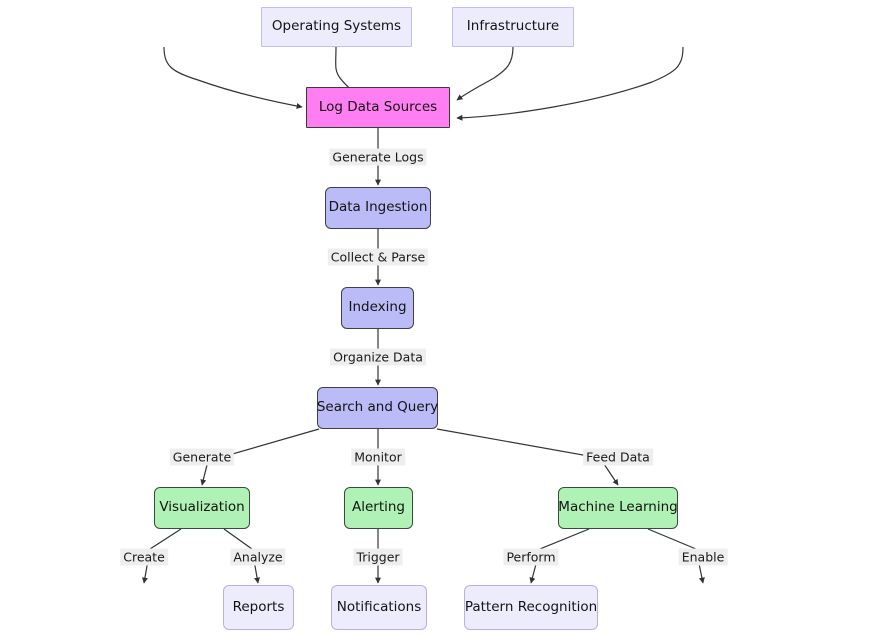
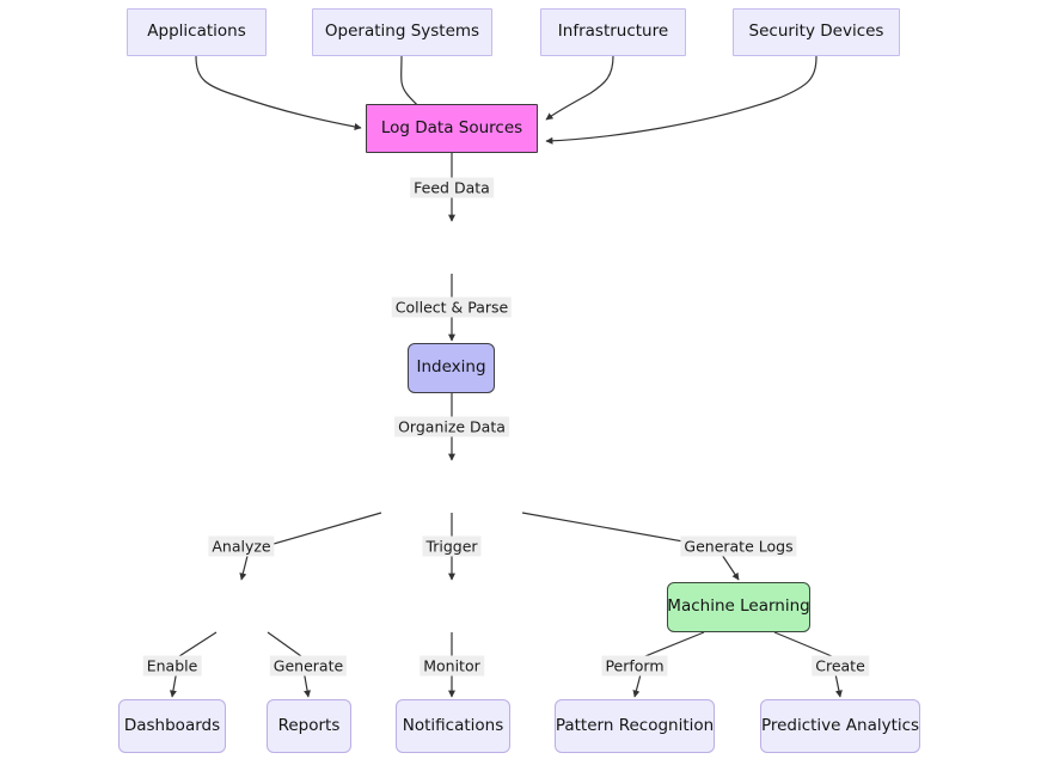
+ Applications
  Operating Systems
  Infrastructure
+ Security Devices
  Log Data Sources
- Data Ingestion
  Indexing
- Search and Query
- Visualization
- Alerting
  Machine Learning
+ Dashboards
  Reports
  Notifications
  Pattern Recognition
+ Predictive Analytics
- Generate Logs
+ Feed Data
  Collect & Parse
  Organize Data
- Generate
+ Analyze
- Monitor
+ Trigger
- Feed Data
+ Generate Logs
- Create
+ Enable
- Analyze
+ Generate
- Trigger
+ Monitor
  Perform
- Enable
+ Create
